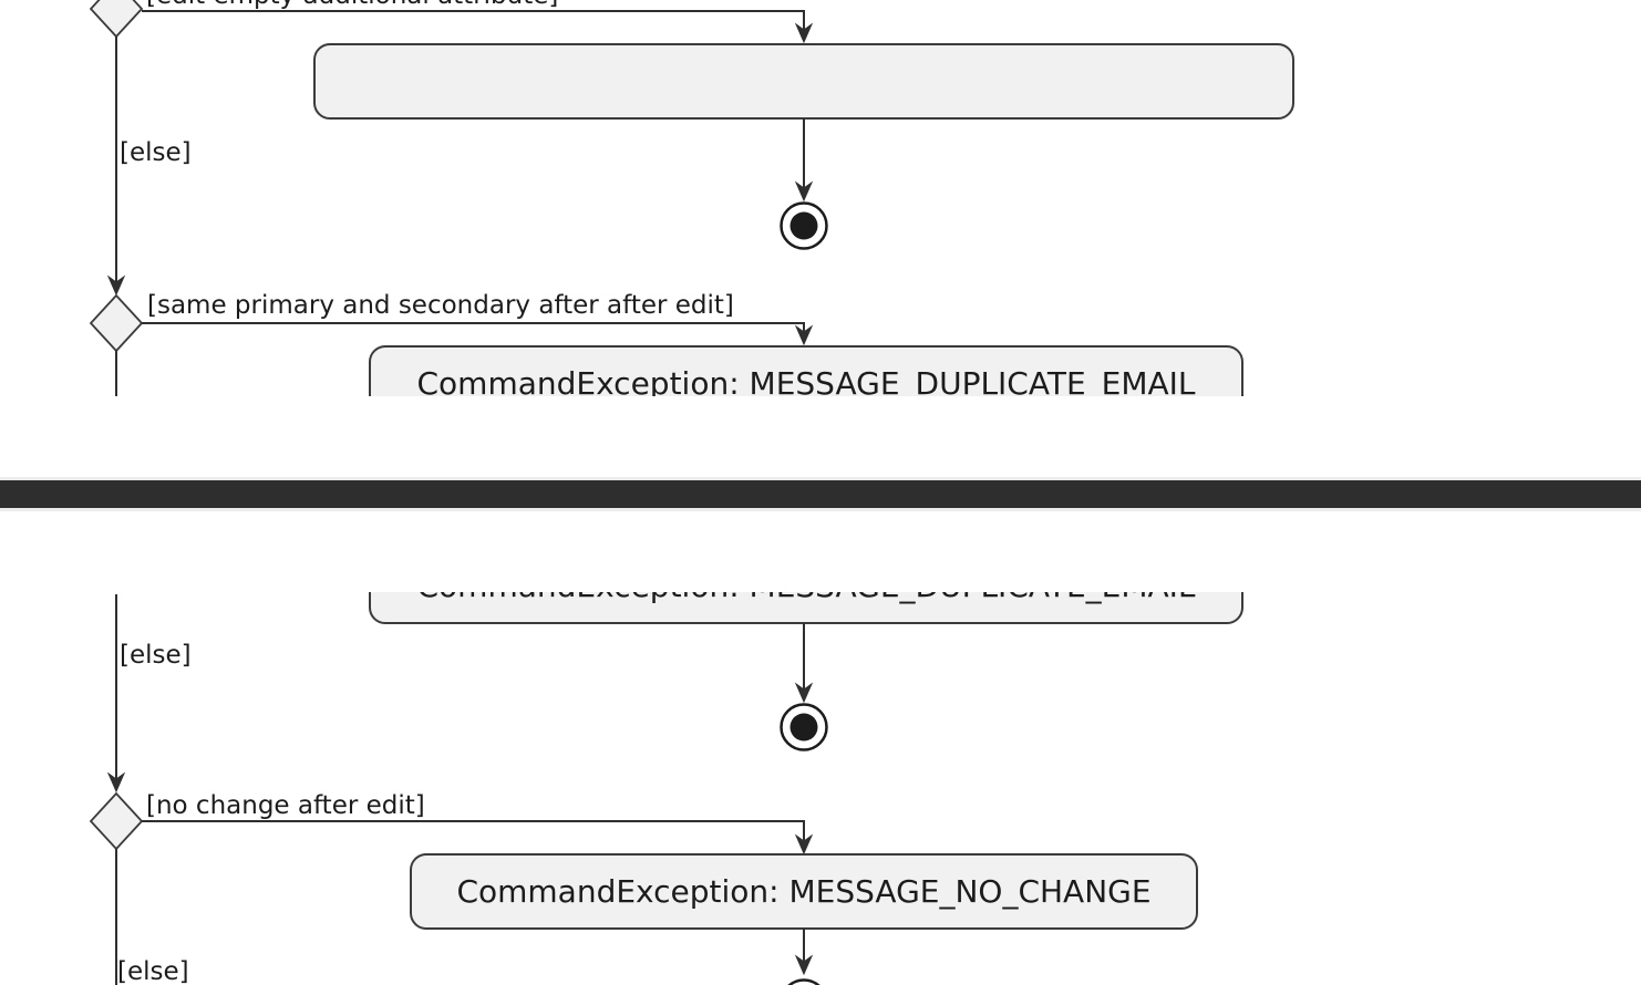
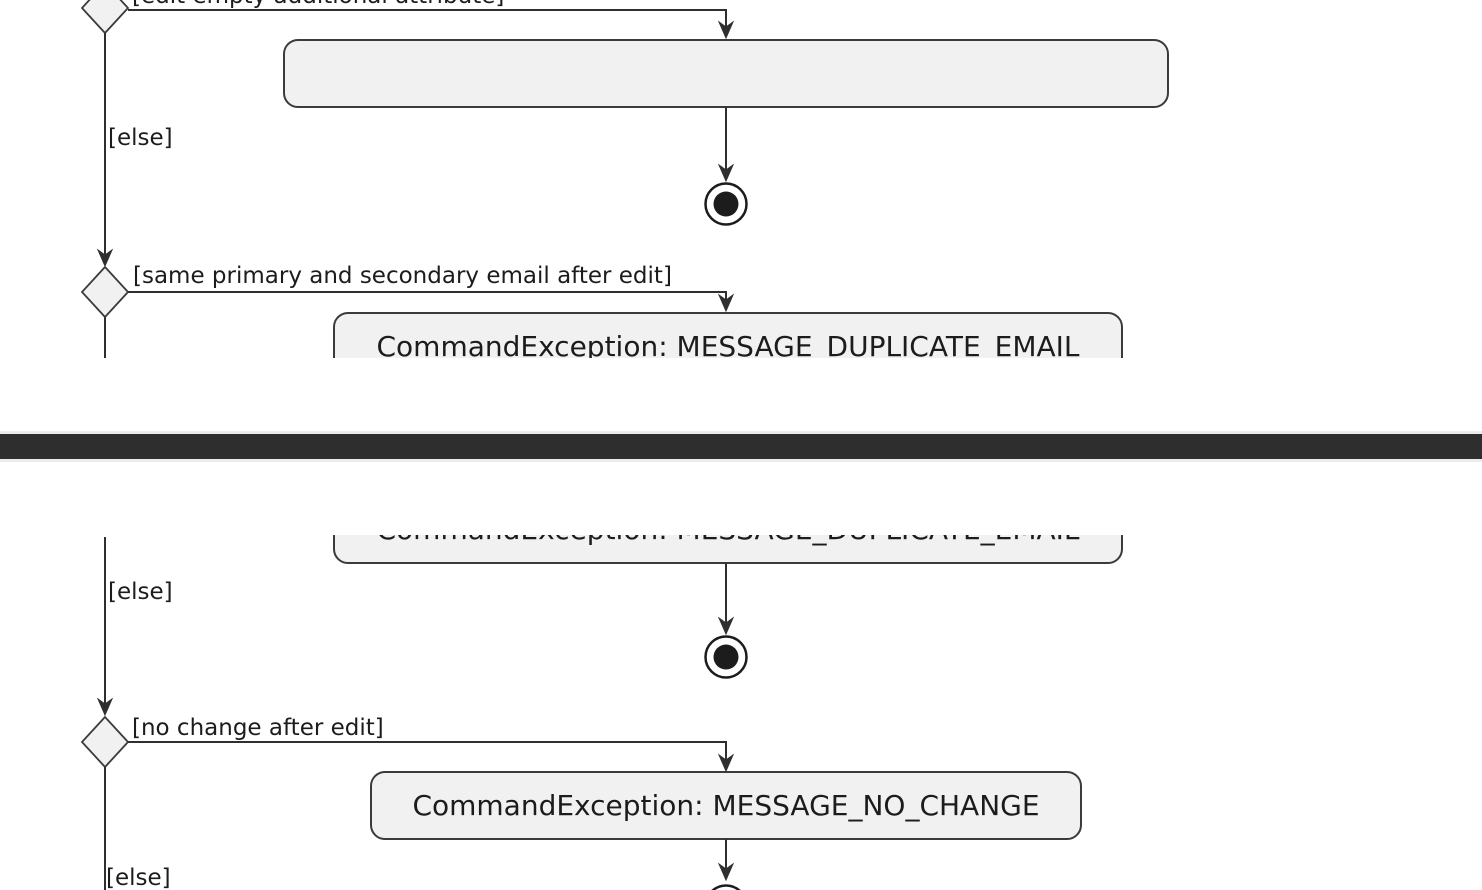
  [else]
- [same primary and secondary after after edit]
+ [same primary and secondary email after edit]
  CommandException: MESSAGE_DUPLICATE_EMAIL
  [else]
  [no change after edit]
  CommandException: MESSAGE_NO_CHANGE
  [else]
